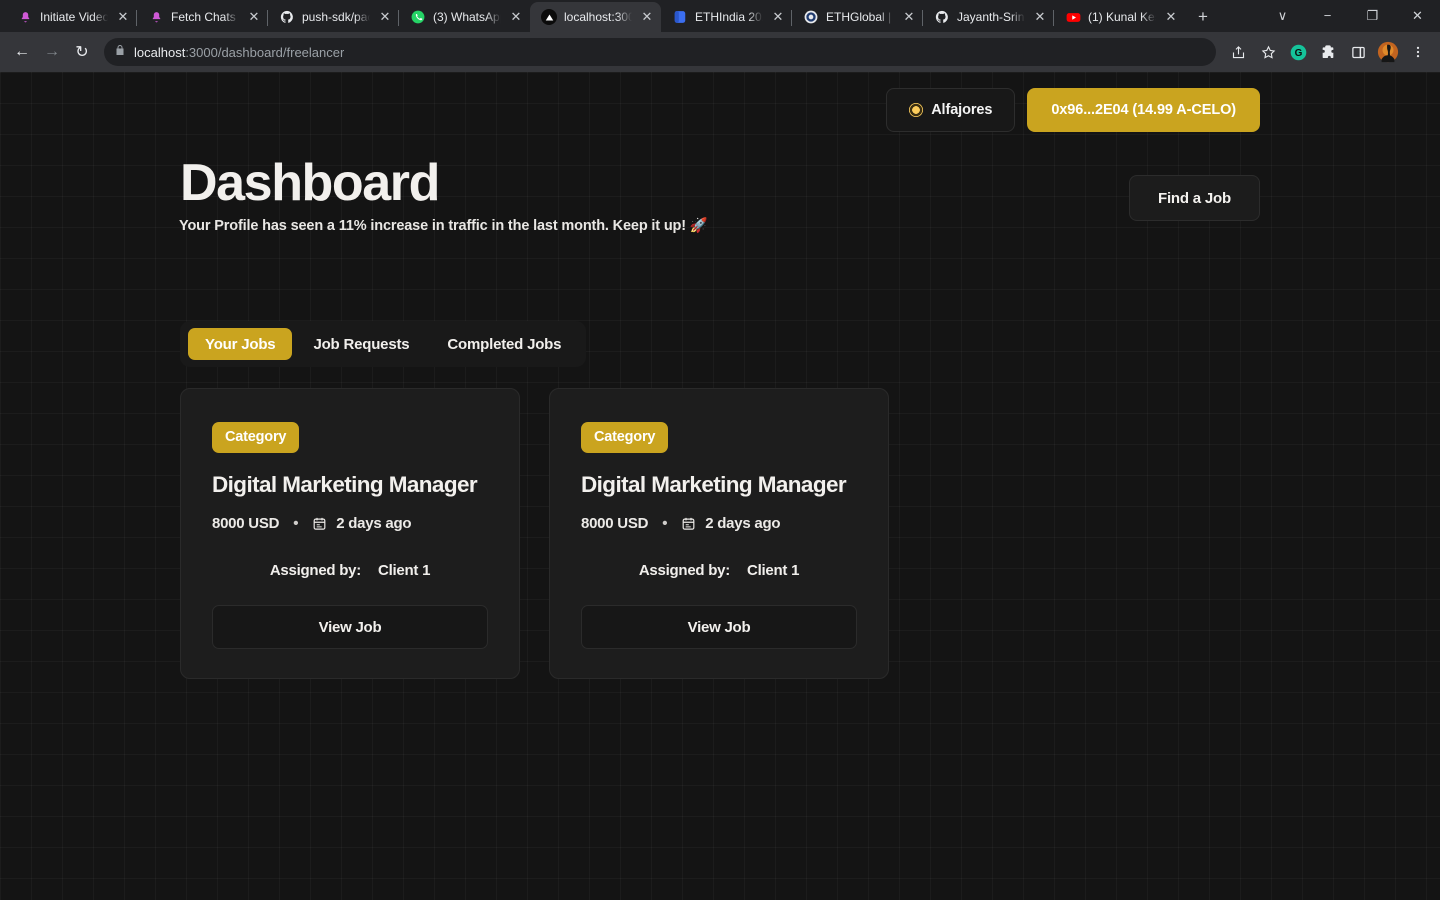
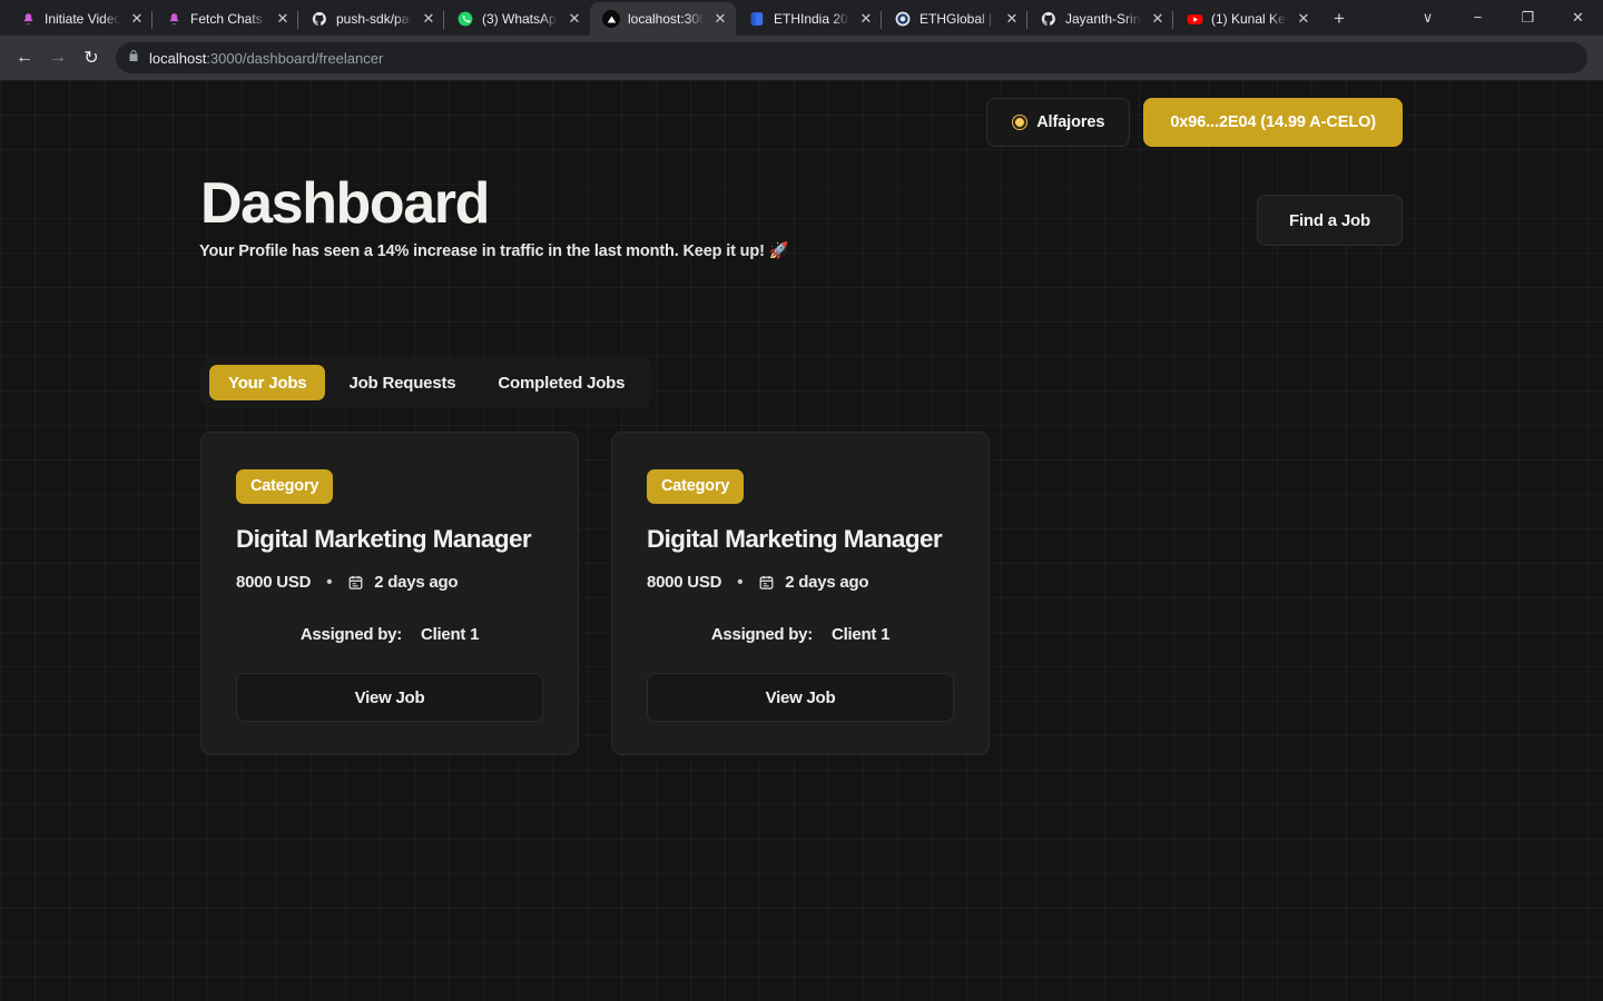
  Initiate Video
  ✕
  Fetch Chats
  ✕
  push-sdk/pa
  ✕
  (3) WhatsAp
  ✕
  localhost:300
  ✕
  ETHIndia 20
  ✕
  ETHGlobal |
  ✕
  Jayanth-Srin
  ✕
  (1) Kunal Ke
  ✕
  +
  ∨
  −
  ❐
  ✕
  ←
  →
  ↻
  localhost:3000/dashboard/freelancer
- G
  Alfajores
  0x96...2E04 (14.99 A-CELO)
  Dashboard
- Your Profile has seen a 11% increase in traffic in the last month. Keep it up! 🚀
+ Your Profile has seen a 14% increase in traffic in the last month. Keep it up! 🚀
  Find a Job
  Your Jobs
  Job Requests
  Completed Jobs
  Category
  Digital Marketing Manager
  8000 USD
  •
  2 days ago
  Assigned by:
  Client 1
  View Job
  Category
  Digital Marketing Manager
  8000 USD
  •
  2 days ago
  Assigned by:
  Client 1
  View Job
